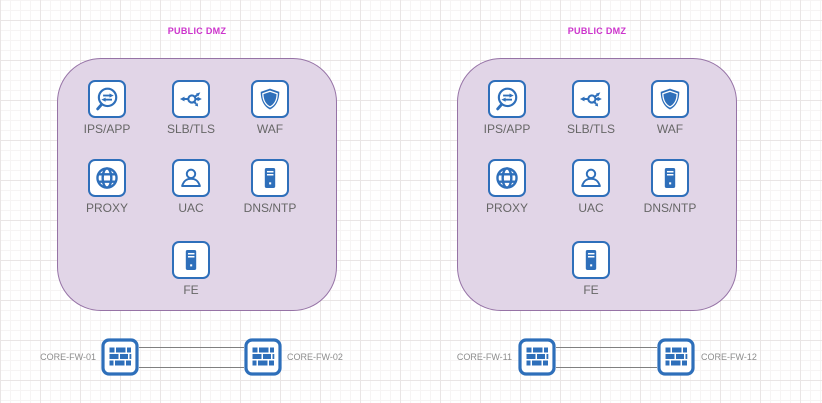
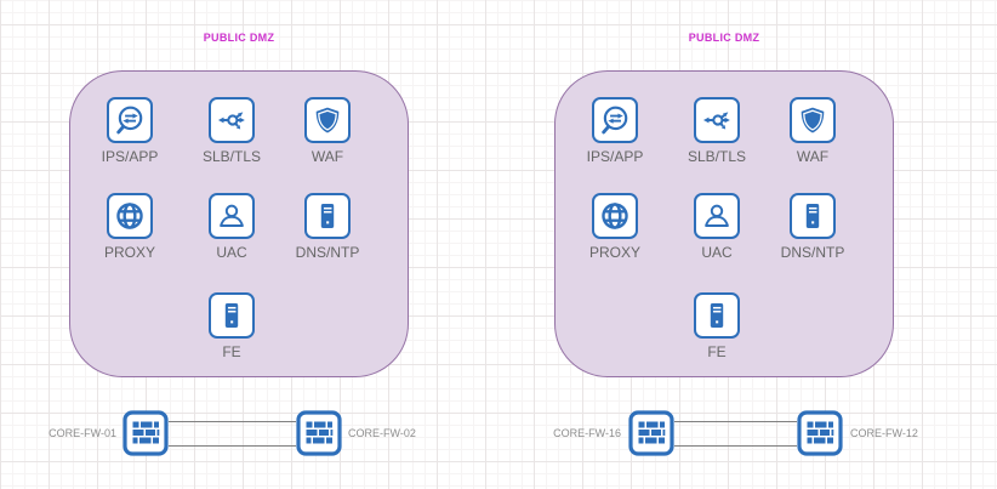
  PUBLIC DMZ
  PUBLIC DMZ
  IPS/APP
  SLB/TLS
  WAF
  PROXY
  UAC
  DNS/NTP
  FE
  IPS/APP
  SLB/TLS
  WAF
  PROXY
  UAC
  DNS/NTP
  FE
  CORE-FW-01
  CORE-FW-02
- CORE-FW-11
+ CORE-FW-16
  CORE-FW-12
